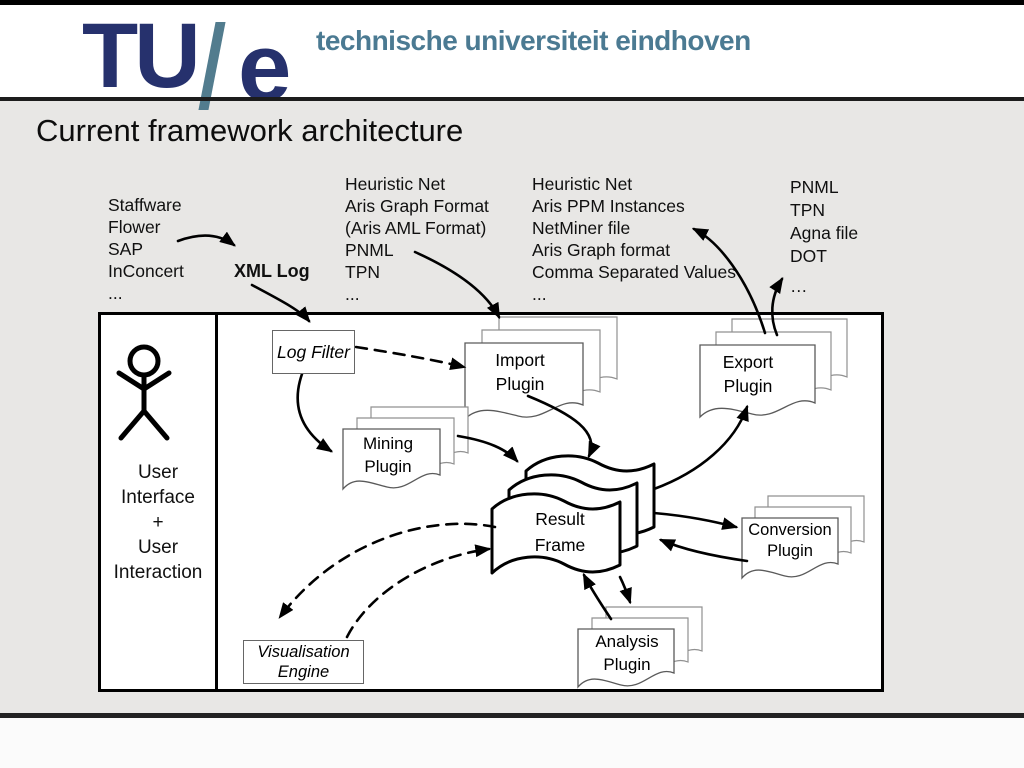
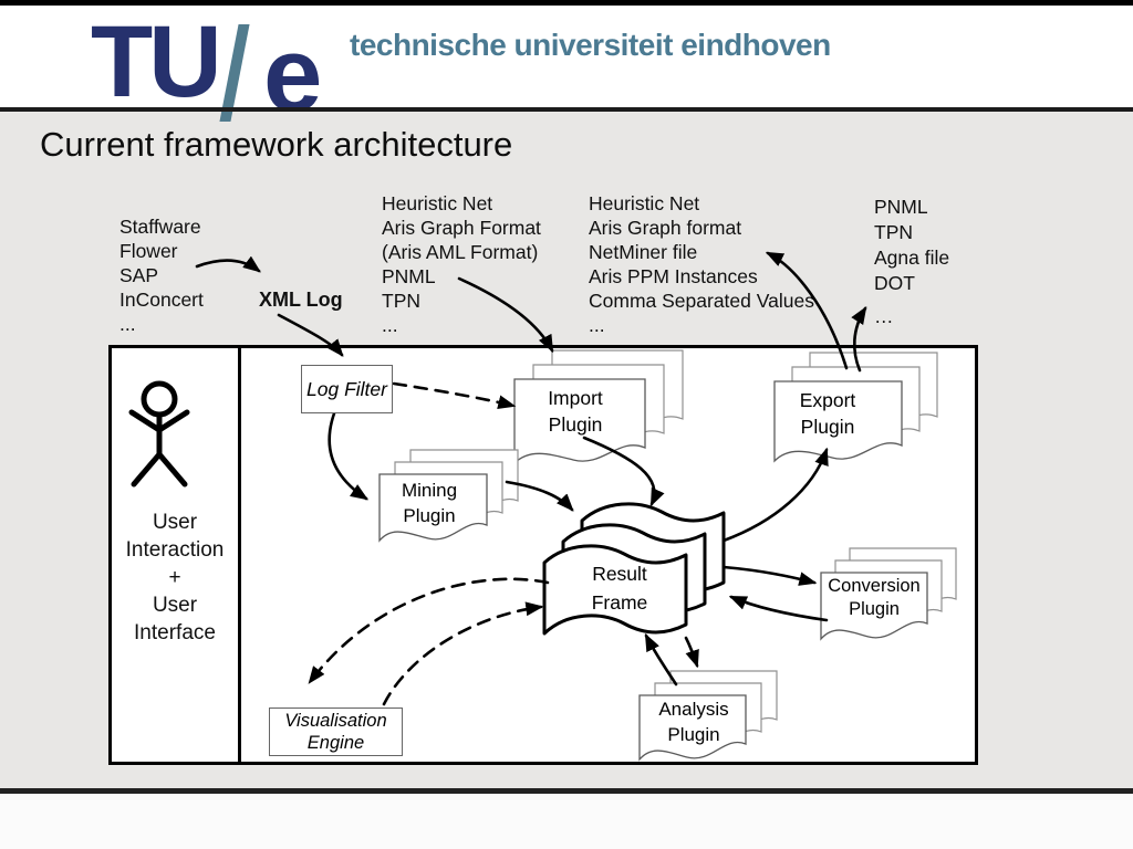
  TU
  e
  technische universiteit eindhoven
  Current framework architecture
  Staffware
  Flower
  SAP
  InConcert
  ...
  XML Log
  Heuristic Net
  Aris Graph Format
  (Aris AML Format)
  PNML
  TPN
  ...
  Heuristic Net
- Aris PPM Instances
+ Aris Graph format
  NetMiner file
- Aris Graph format
+ Aris PPM Instances
  Comma Separated Values
  ...
  PNML
  TPN
  Agna file
  DOT
  …
  User
- Interface
+ Interaction
  +
  User
- Interaction
+ Interface
  Log Filter
  Import
  Plugin
  Export
  Plugin
  Mining
  Plugin
  Result
  Frame
  Conversion
  Plugin
  Analysis
  Plugin
  Visualisation
  Engine
